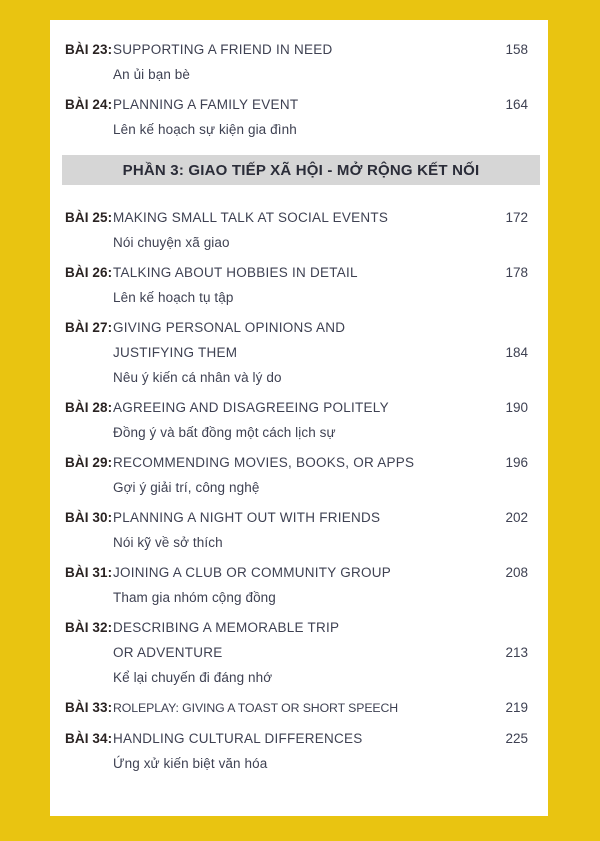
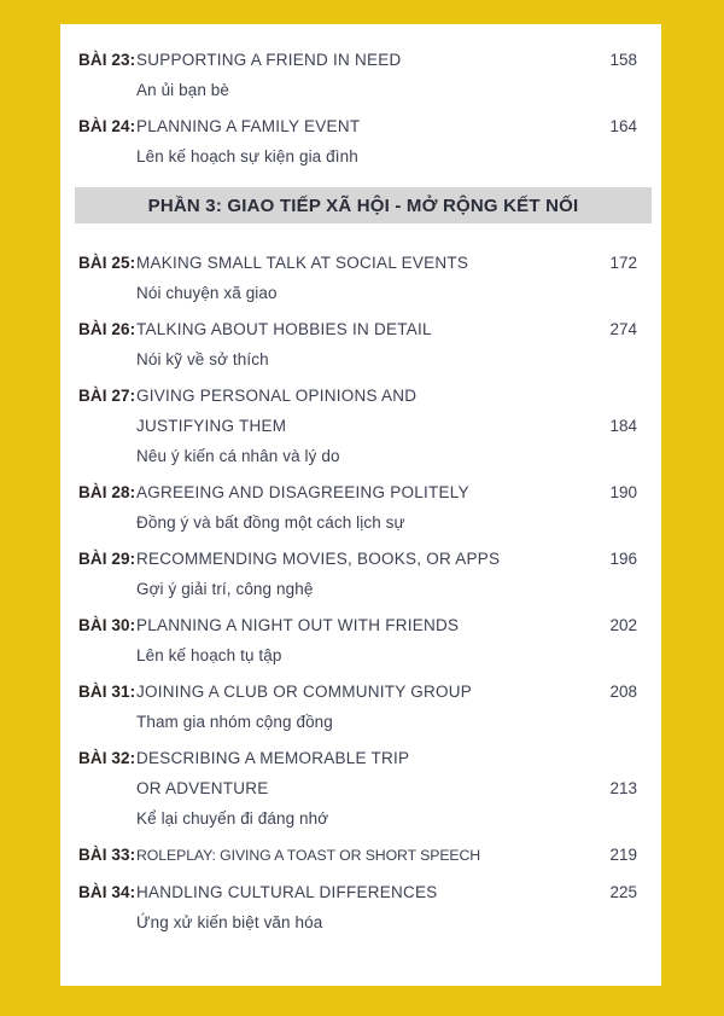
  BÀI 23:
  SUPPORTING A FRIEND IN NEED
  158
  An ủi bạn bè
  BÀI 24:
  PLANNING A FAMILY EVENT
  164
  Lên kế hoạch sự kiện gia đình
  PHẦN 3: GIAO TIẾP XÃ HỘI - MỞ RỘNG KẾT NỐI
  BÀI 25:
  MAKING SMALL TALK AT SOCIAL EVENTS
  172
  Nói chuyện xã giao
  BÀI 26:
  TALKING ABOUT HOBBIES IN DETAIL
- 178
+ 274
- Lên kế hoạch tụ tập
+ Nói kỹ về sở thích
  BÀI 27:
  GIVING PERSONAL OPINIONS AND
  JUSTIFYING THEM
  184
  Nêu ý kiến cá nhân và lý do
  BÀI 28:
  AGREEING AND DISAGREEING POLITELY
  190
  Đồng ý và bất đồng một cách lịch sự
  BÀI 29:
  RECOMMENDING MOVIES, BOOKS, OR APPS
  196
  Gợi ý giải trí, công nghệ
  BÀI 30:
  PLANNING A NIGHT OUT WITH FRIENDS
  202
- Nói kỹ về sở thích
+ Lên kế hoạch tụ tập
  BÀI 31:
  JOINING A CLUB OR COMMUNITY GROUP
  208
  Tham gia nhóm cộng đồng
  BÀI 32:
  DESCRIBING A MEMORABLE TRIP
  OR ADVENTURE
  213
  Kể lại chuyến đi đáng nhớ
  BÀI 33:
  ROLEPLAY: GIVING A TOAST OR SHORT SPEECH
  219
  BÀI 34:
  HANDLING CULTURAL DIFFERENCES
  225
  Ứng xử kiến biệt văn hóa
